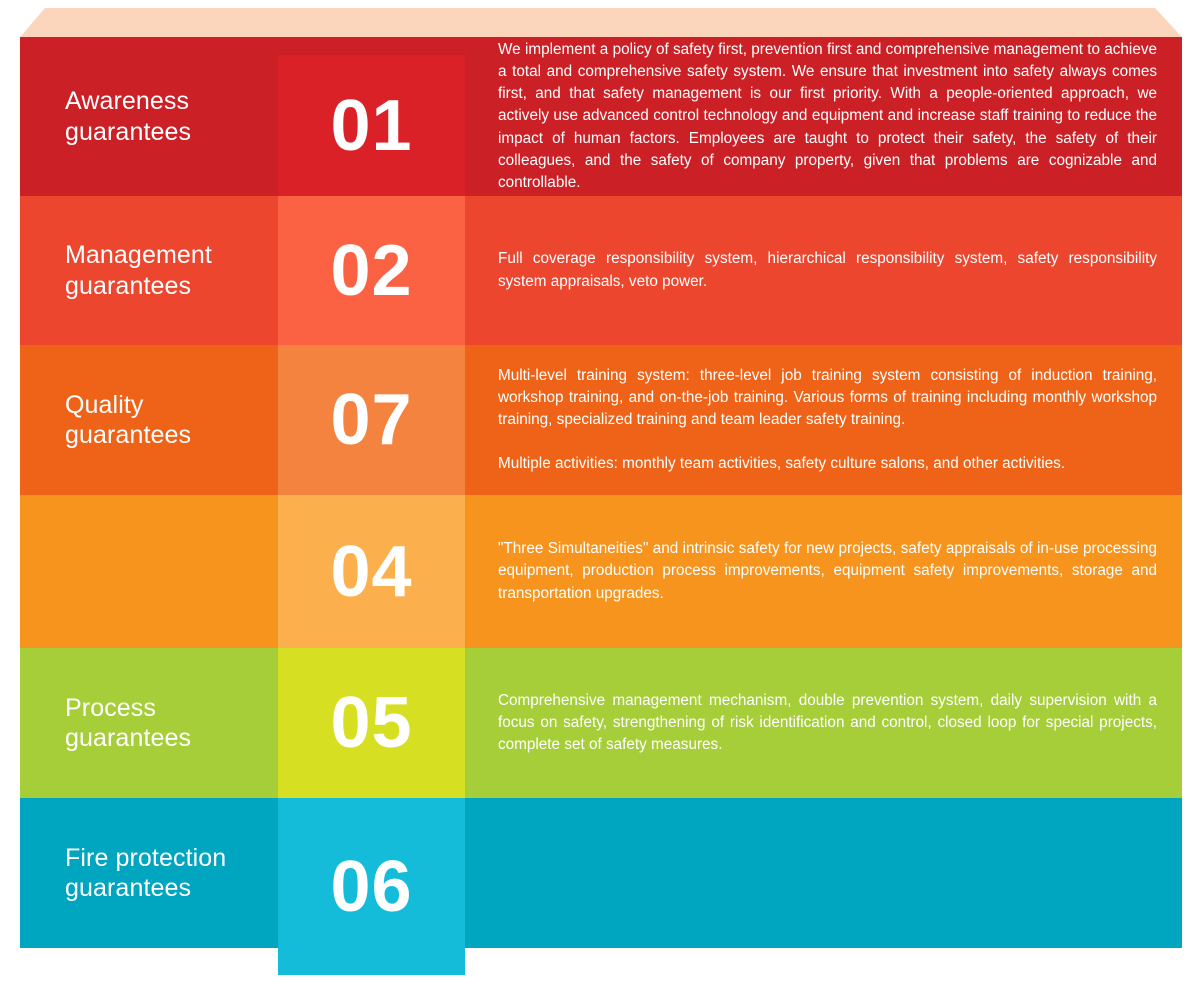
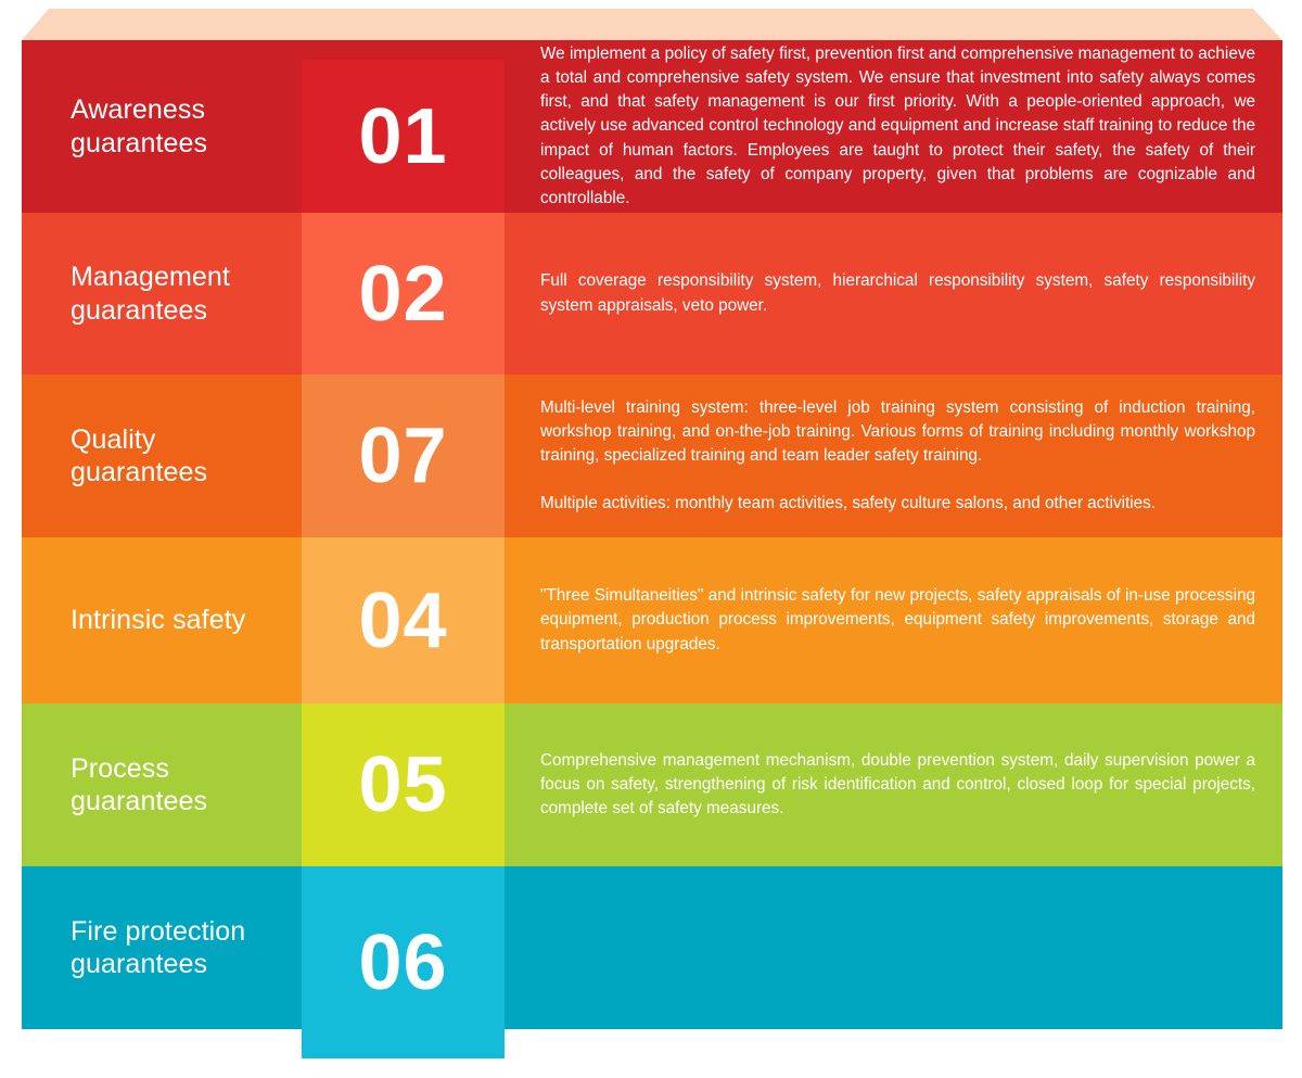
  Awareness
  guarantees
  We implement a policy of safety first, prevention first and comprehensive management to achieve a total and comprehensive safety system. We ensure that investment into safety always comes first, and that safety management is our first priority. With a people-oriented approach, we actively use advanced control technology and equipment and increase staff training to reduce the impact of human factors. Employees are taught to protect their safety, the safety of their colleagues, and the safety of company property, given that problems are cognizable and controllable.
  Management
  guarantees
  Full coverage responsibility system, hierarchical responsibility system, safety responsibility system appraisals, veto power.
  Quality
  guarantees
  Multi-level training system: three-level job training system consisting of induction training, workshop training, and on-the-job training. Various forms of training including monthly workshop training, specialized training and team leader safety training.
  Multiple activities: monthly team activities, safety culture salons, and other activities.
+ Intrinsic safety
  "Three Simultaneities" and intrinsic safety for new projects, safety appraisals of in-use processing equipment, production process improvements, equipment safety improvements, storage and transportation upgrades.
  Process
  guarantees
- Comprehensive management mechanism, double prevention system, daily supervision with a focus on safety, strengthening of risk identification and control, closed loop for special projects, complete set of safety measures.
+ Comprehensive management mechanism, double prevention system, daily supervision power a focus on safety, strengthening of risk identification and control, closed loop for special projects, complete set of safety measures.
  Fire protection
  guarantees
  01
  02
  07
  04
  05
  06
